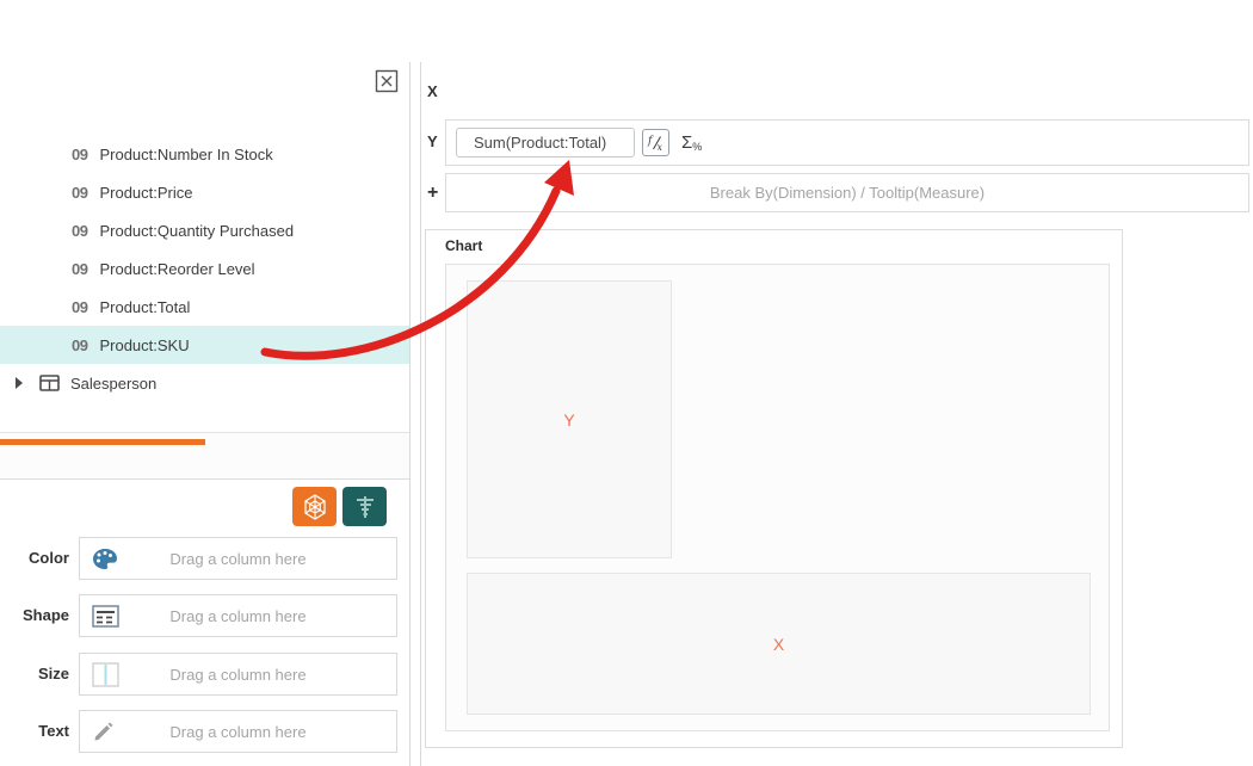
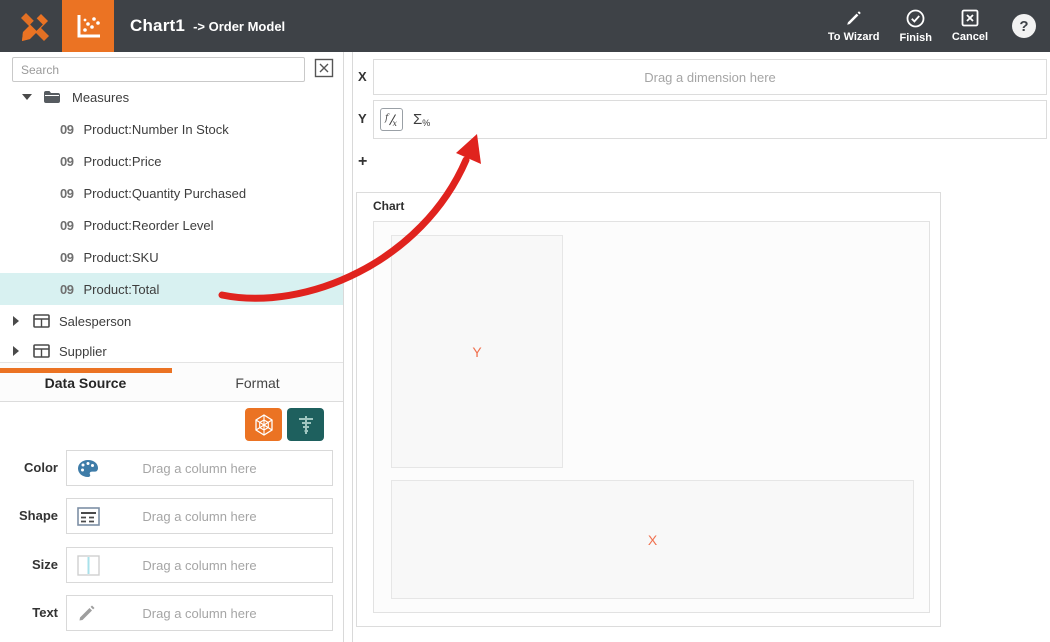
+ Chart1
+ -> Order Model
+ To Wizard
+ Finish
+ Cancel
+ ?
+ Search
+ Measures
  09
  Product:Number In Stock
  09
  Product:Price
  09
  Product:Quantity Purchased
  09
  Product:Reorder Level
  09
- Product:Total
+ Product:SKU
  09
- Product:SKU
+ Product:Total
  Salesperson
+ Supplier
+ Data Source
+ Format
  Color
  Drag a column here
  Shape
  Drag a column here
  Size
  Drag a column here
  Text
  Drag a column here
  X
+ Drag a dimension here
  Y
- Sum(Product:Total)
  f
  x
  Σ%
  +
- Break By(Dimension) / Tooltip(Measure)
  Chart
  Y
  X
